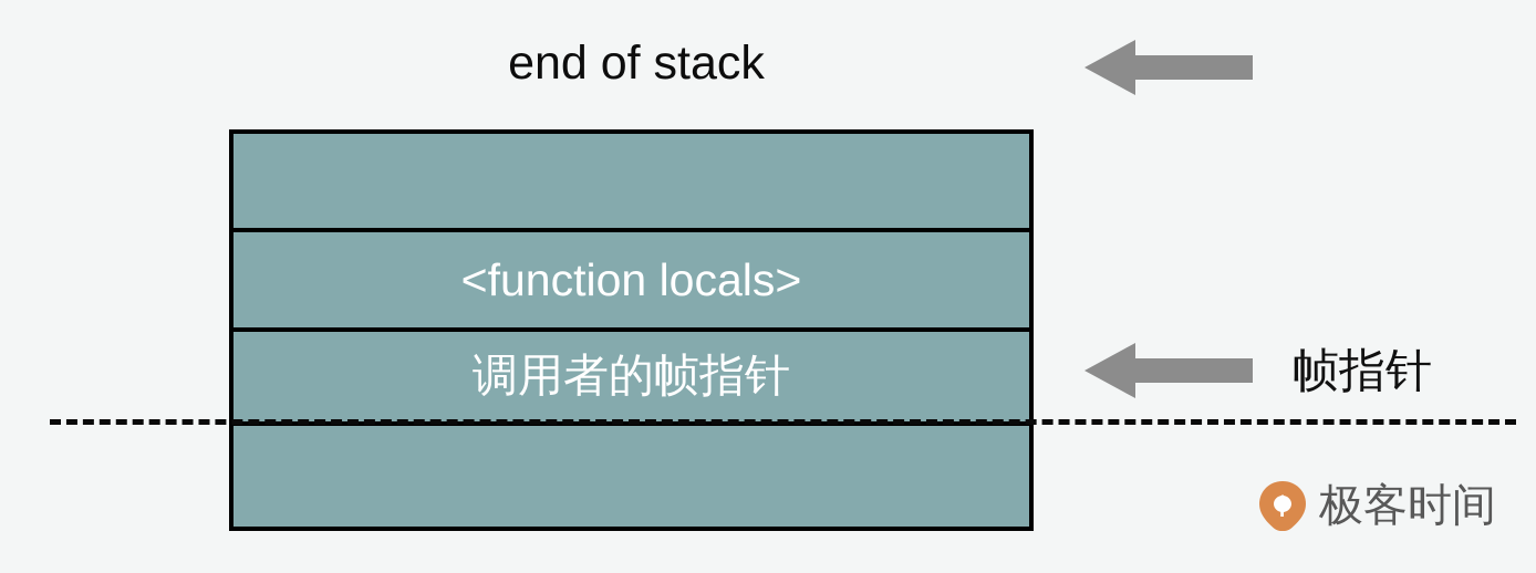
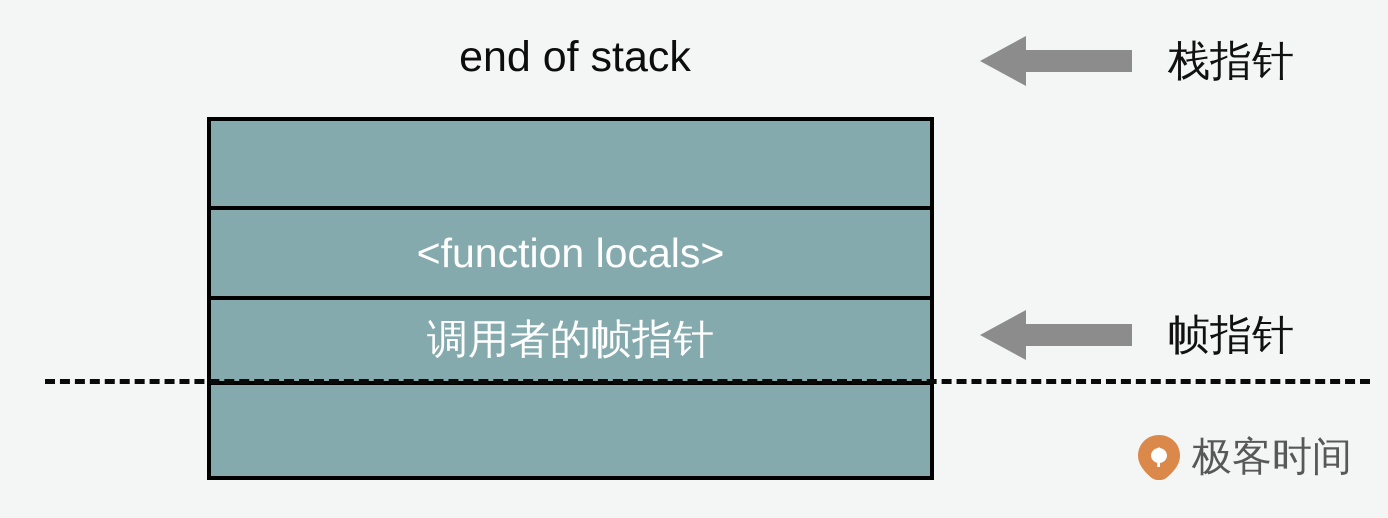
  end of stack
  <function locals>
  调用者的帧指针
+ 栈指针
  帧指针
  极客时间
